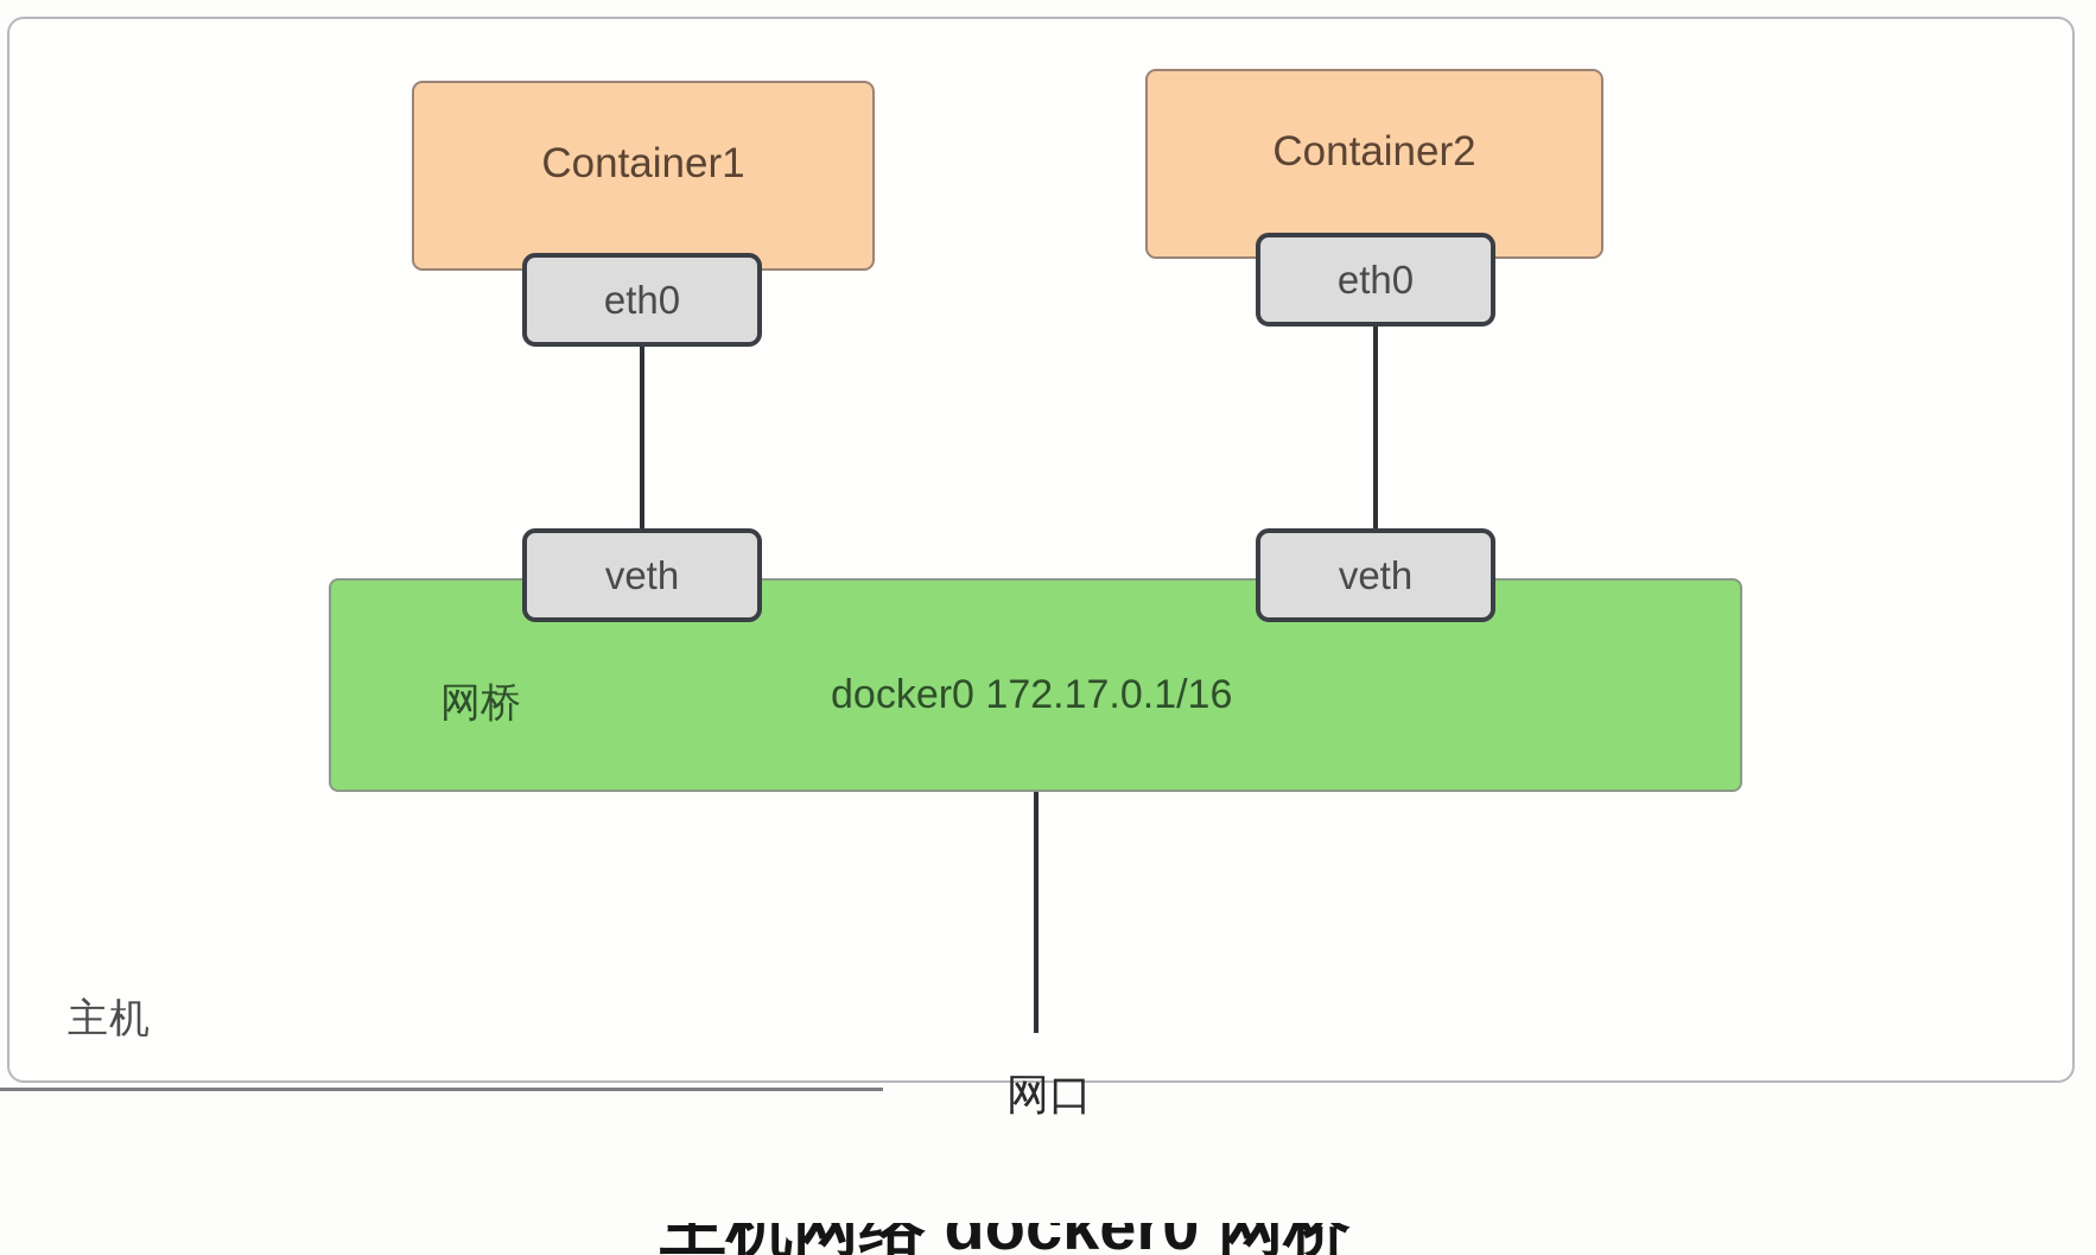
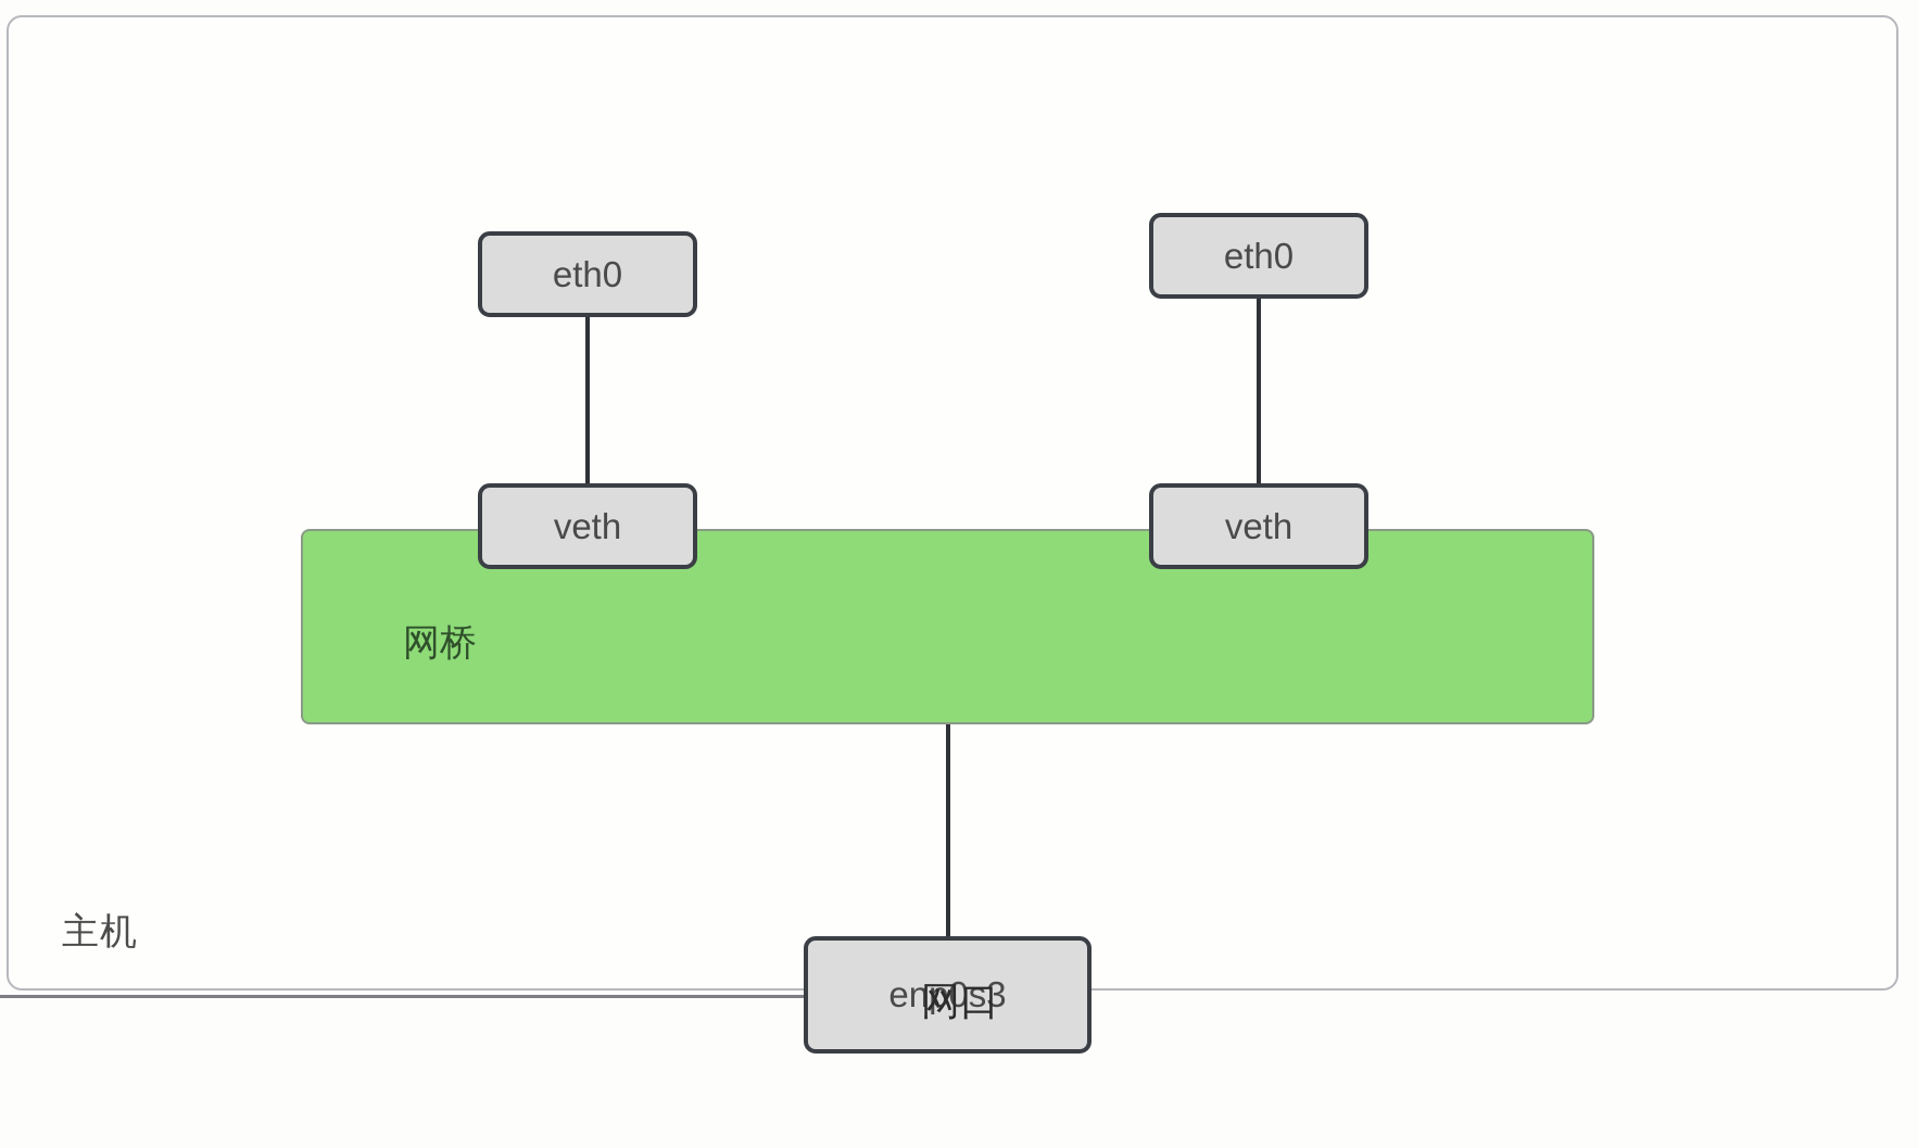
  主机
- Container1
- Container2
  网桥
- docker0 172.17.0.1/16
  eth0
  eth0
  veth
  veth
+ enp0s3
  网口
- 主机网络 docker0 网桥
